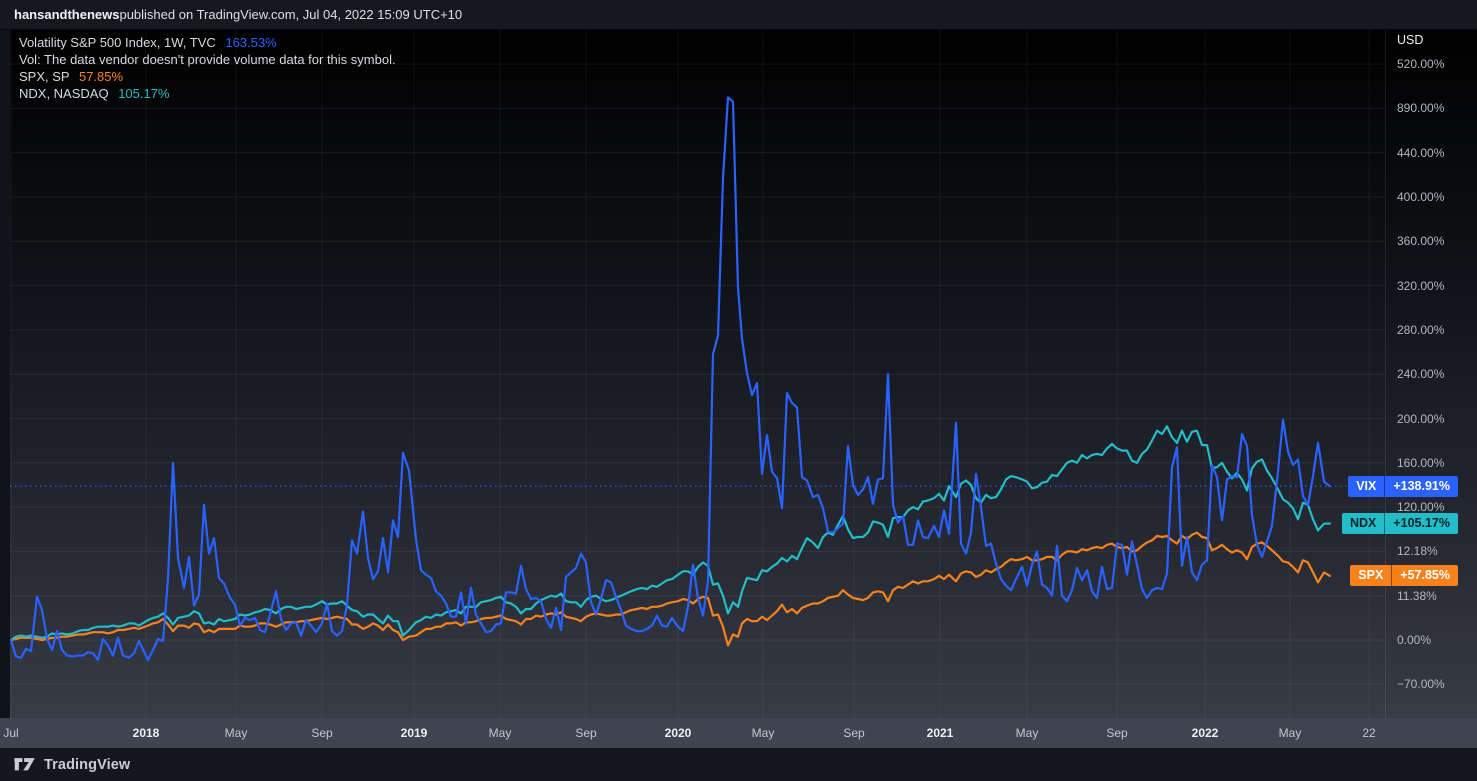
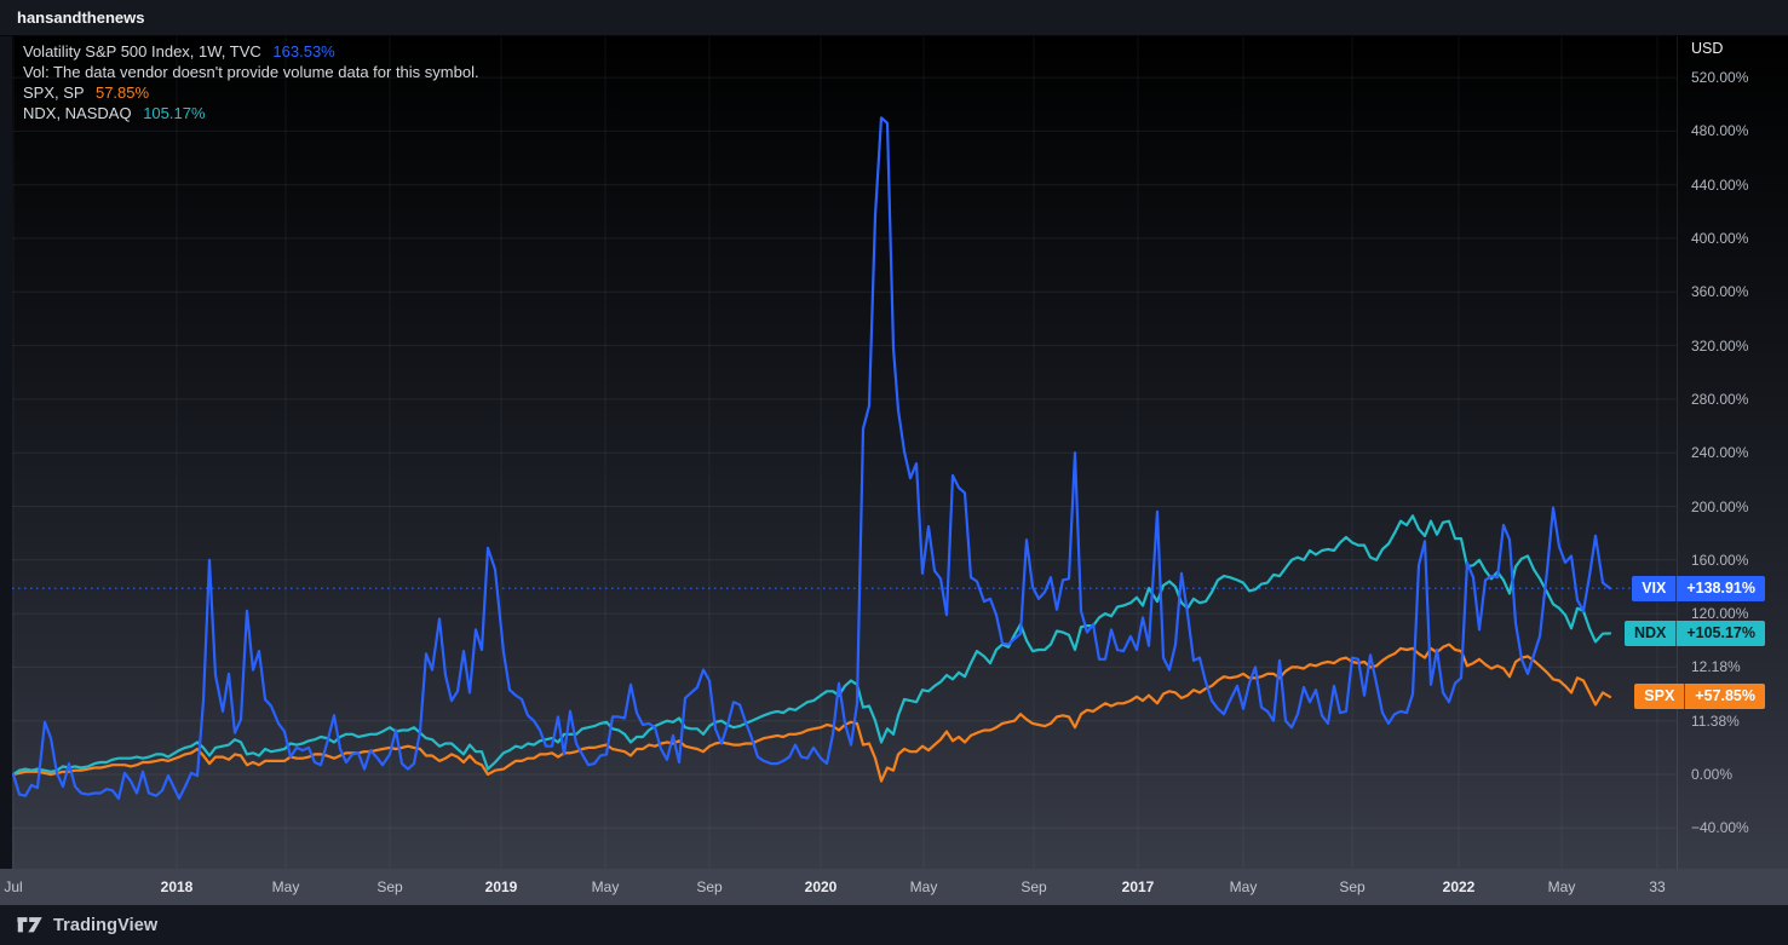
  hansandthenews
- published on TradingView.com, Jul 04, 2022 15:09 UTC+10
  Volatility S&P 500 Index, 1W, TVC 163.53%
  Vol: The data vendor doesn't provide volume data for this symbol.
  SPX, SP 57.85%
  NDX, NASDAQ 105.17%
  USD
  520.00%
- 890.00%
+ 480.00%
  440.00%
  400.00%
  360.00%
  320.00%
  280.00%
  240.00%
  200.00%
  160.00%
  120.00%
  12.18%
  11.38%
  0.00%
- −70.00%
+ −40.00%
  VIX
  +138.91%
  NDX
  +105.17%
  SPX
  +57.85%
  Jul
  2018
  May
  Sep
  2019
  May
  Sep
  2020
  May
  Sep
- 2021
+ 2017
  May
  Sep
  2022
  May
- 22
+ 33
  TradingView
